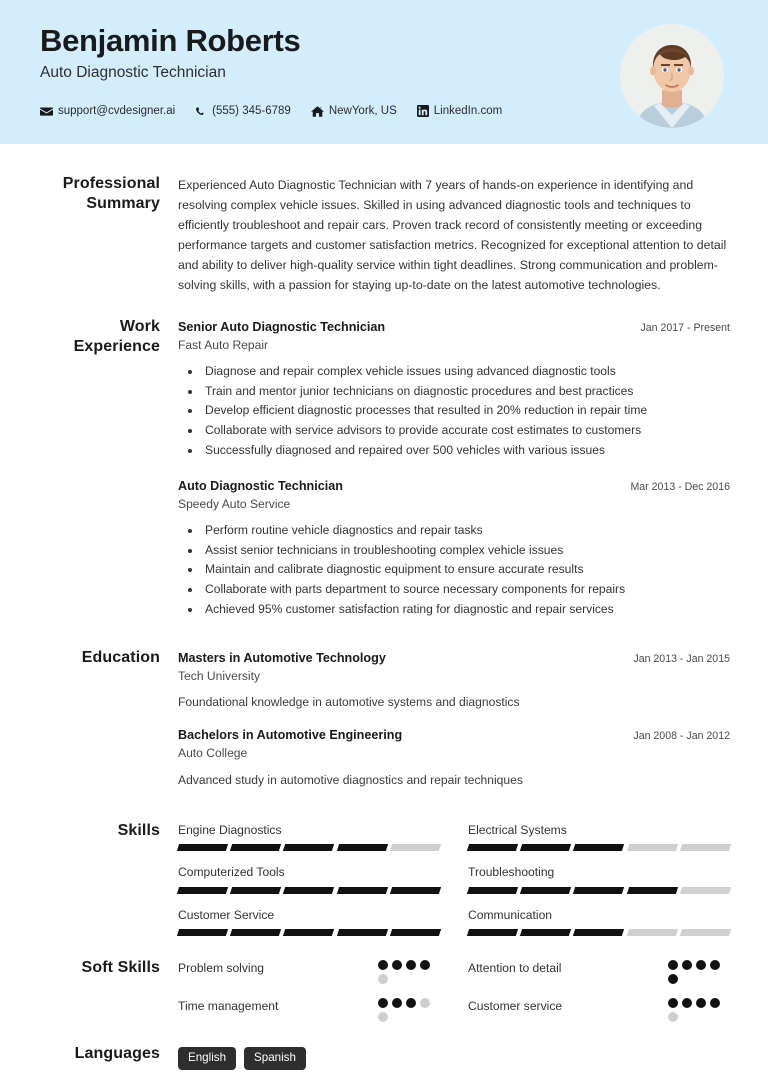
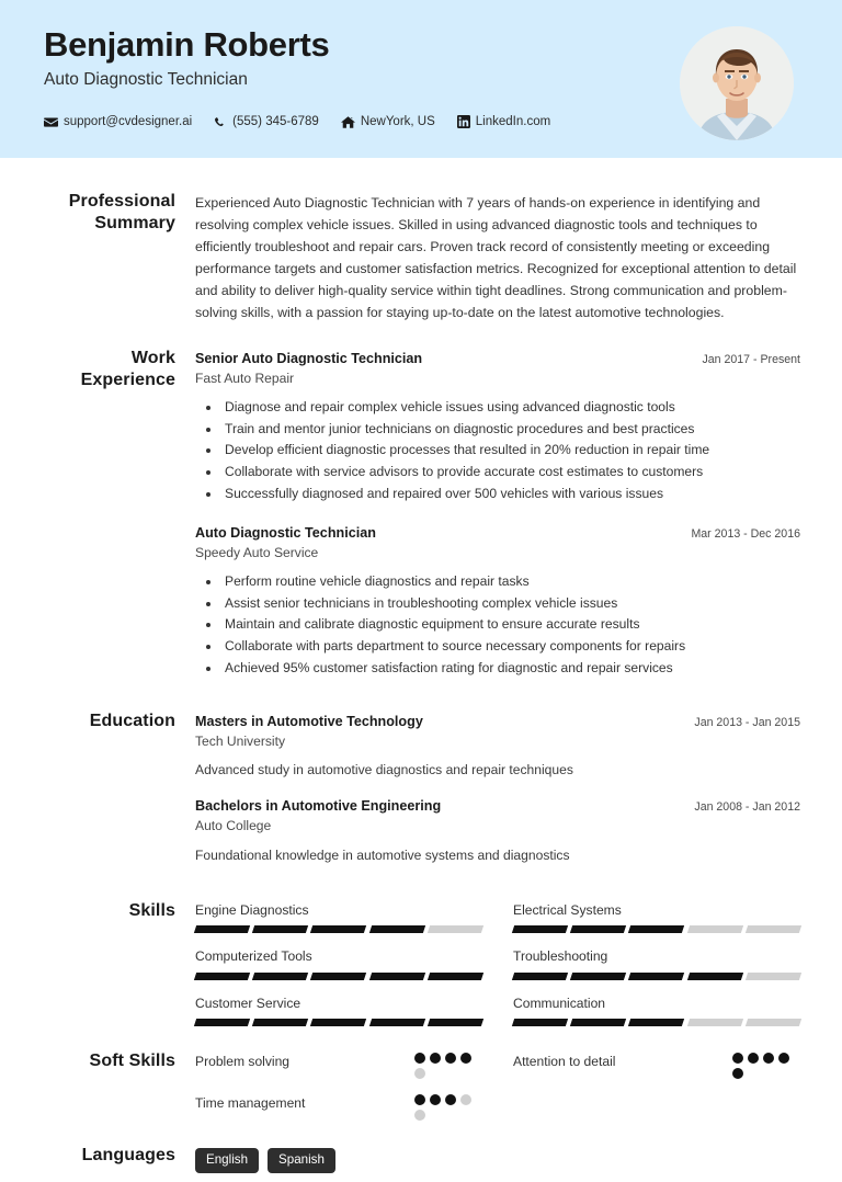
  Benjamin Roberts
  Auto Diagnostic Technician
  support@cvdesigner.ai
  (555) 345-6789
  NewYork, US
  LinkedIn.com
  Professional Summary
  Experienced Auto Diagnostic Technician with 7 years of hands-on experience in identifying and resolving complex vehicle issues. Skilled in using advanced diagnostic tools and techniques to efficiently troubleshoot and repair cars. Proven track record of consistently meeting or exceeding performance targets and customer satisfaction metrics. Recognized for exceptional attention to detail and ability to deliver high-quality service within tight deadlines. Strong communication and problem-solving skills, with a passion for staying up-to-date on the latest automotive technologies.
  Work Experience
  Senior Auto Diagnostic Technician
  Jan 2017 - Present
  Fast Auto Repair
  Diagnose and repair complex vehicle issues using advanced diagnostic tools
  Train and mentor junior technicians on diagnostic procedures and best practices
  Develop efficient diagnostic processes that resulted in 20% reduction in repair time
  Collaborate with service advisors to provide accurate cost estimates to customers
  Successfully diagnosed and repaired over 500 vehicles with various issues
  Auto Diagnostic Technician
  Mar 2013 - Dec 2016
  Speedy Auto Service
  Perform routine vehicle diagnostics and repair tasks
  Assist senior technicians in troubleshooting complex vehicle issues
  Maintain and calibrate diagnostic equipment to ensure accurate results
  Collaborate with parts department to source necessary components for repairs
  Achieved 95% customer satisfaction rating for diagnostic and repair services
  Education
  Masters in Automotive Technology
  Jan 2013 - Jan 2015
  Tech University
- Foundational knowledge in automotive systems and diagnostics
+ Advanced study in automotive diagnostics and repair techniques
  Bachelors in Automotive Engineering
  Jan 2008 - Jan 2012
  Auto College
- Advanced study in automotive diagnostics and repair techniques
+ Foundational knowledge in automotive systems and diagnostics
  Skills
  Engine Diagnostics
  Electrical Systems
  Computerized Tools
  Troubleshooting
  Customer Service
  Communication
  Soft Skills
  Problem solving
  Attention to detail
  Time management
- Customer service
  Languages
  English
  Spanish
